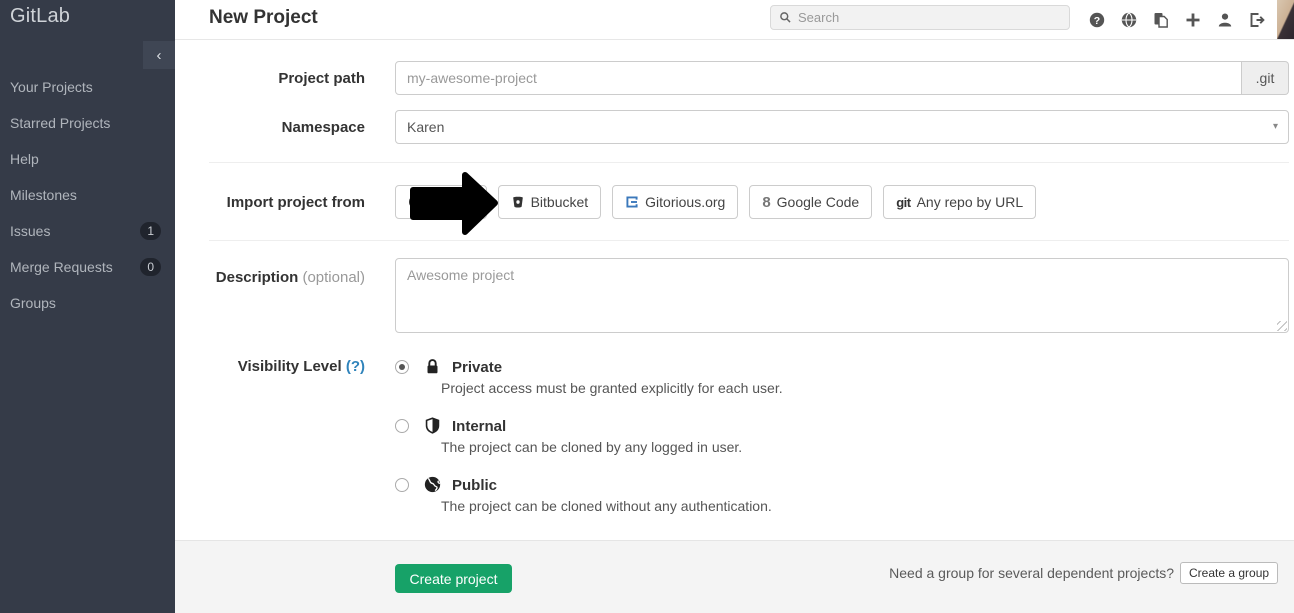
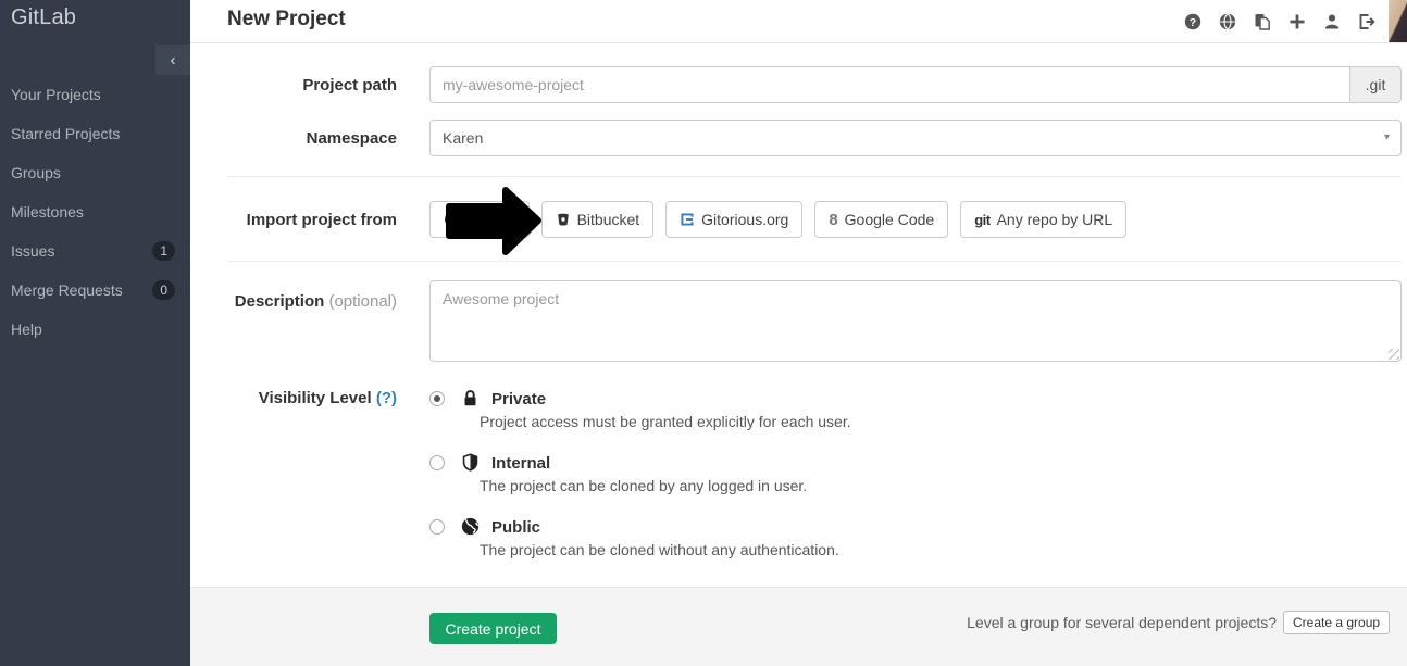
  GitLab
  ‹
  Your Projects
  Starred Projects
- Help
+ Groups
  Milestones
  Issues
  1
  Merge Requests
  0
- Groups
+ Help
  New Project
- Search
  ?
  Project path
  my-awesome-project
  .git
  Namespace
  Karen
  ▾
  Import project from
  Bitbucket
  Gitorious.org
  8
  Google Code
  git
  Any repo by URL
  Description (optional)
  Awesome project
  Visibility Level (?)
  Private
  Project access must be granted explicitly for each user.
  Internal
  The project can be cloned by any logged in user.
  Public
  The project can be cloned without any authentication.
  Create project
- Need a group for several dependent projects?
+ Level a group for several dependent projects?
  Create a group
